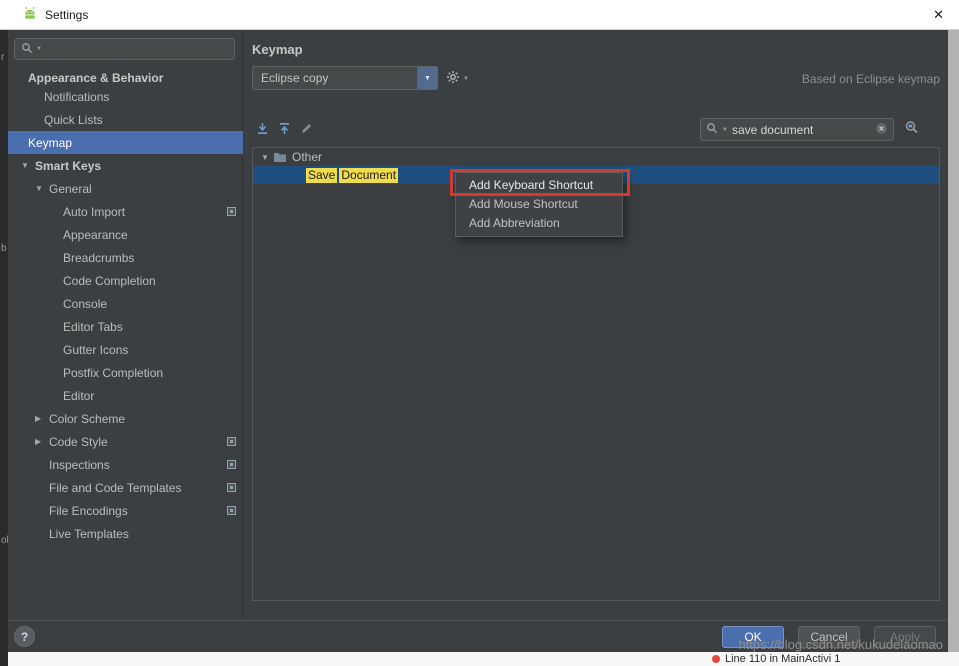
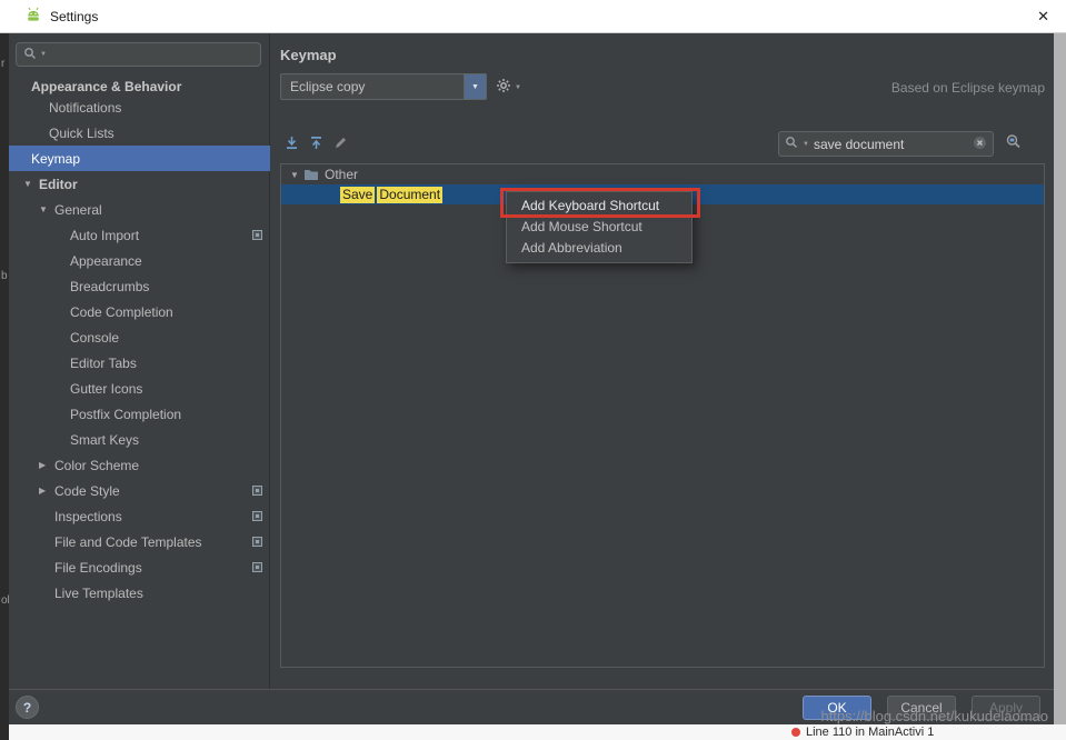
  Appearance & Behavior
  Notifications
  Quick Lists
  Keymap
  ▼
- Smart Keys
+ Editor
  ▼
  General
  Auto Import
  Appearance
  Breadcrumbs
  Code Completion
  Console
  Editor Tabs
  Gutter Icons
  Postfix Completion
- Editor
+ Smart Keys
  ▶
  Color Scheme
  ▶
  Code Style
  Inspections
  File and Code Templates
  File Encodings
  Live Templates
  Keymap
  Eclipse copy
  Based on Eclipse keymap
  save document
  ▼
  Other
  Save
  Document
  Add Keyboard Shortcut
  Add Mouse Shortcut
  Add Abbreviation
  ?
  OK
  Cancel
  Apply
  Settings
  ✕
  r
  b
  ol
  Line 110 in MainActivi 1
  https://blog.csdn.net/kukudelaomao
